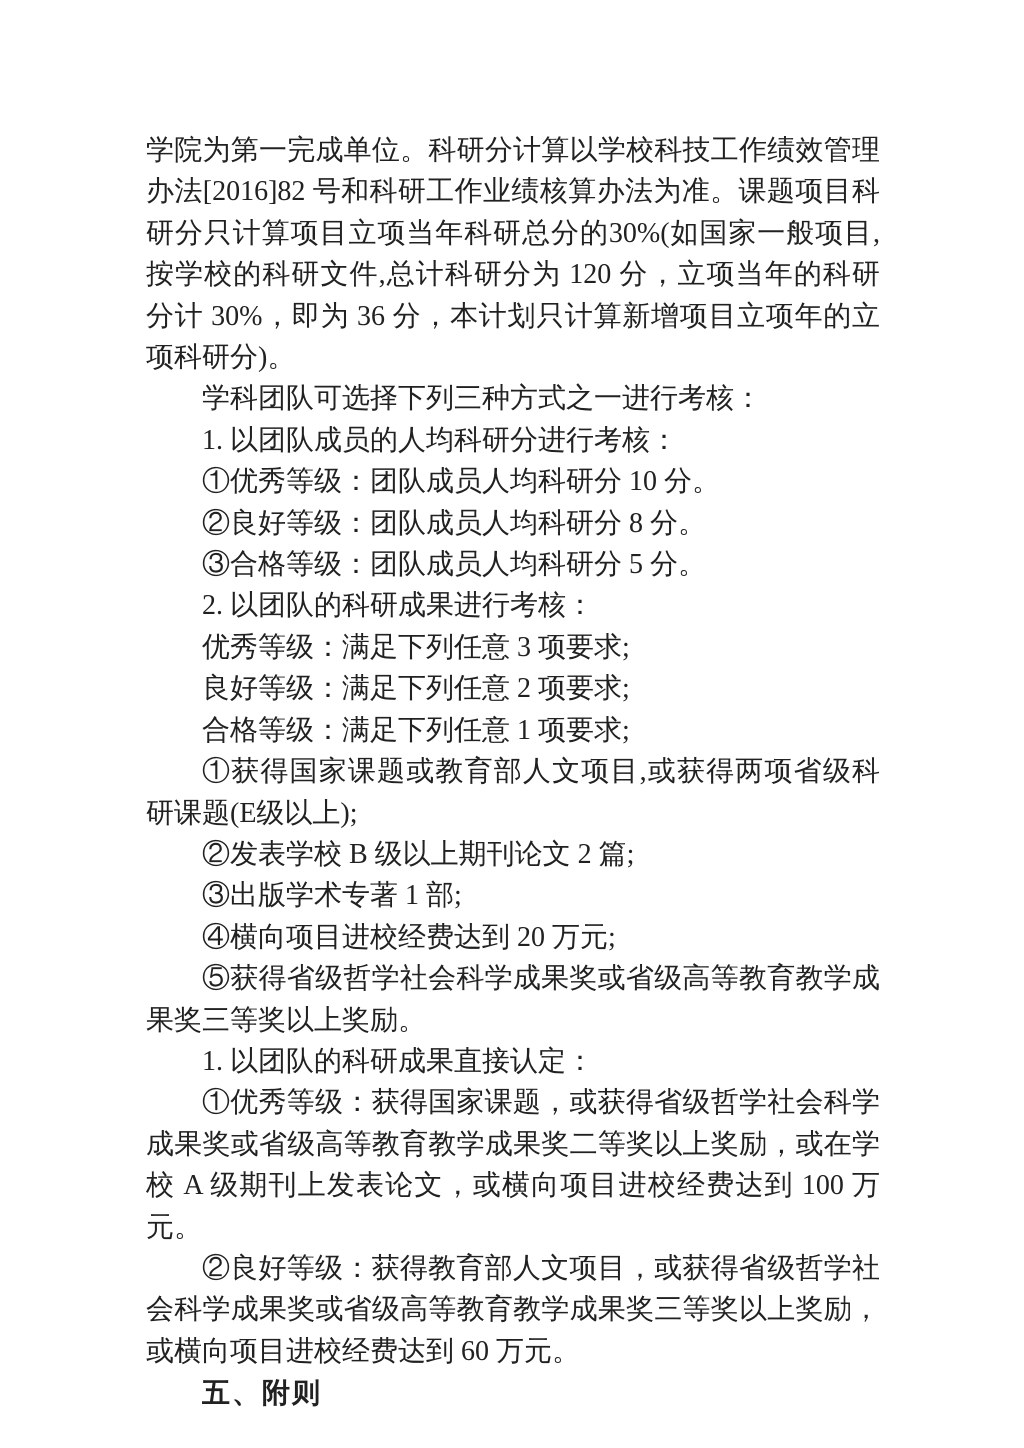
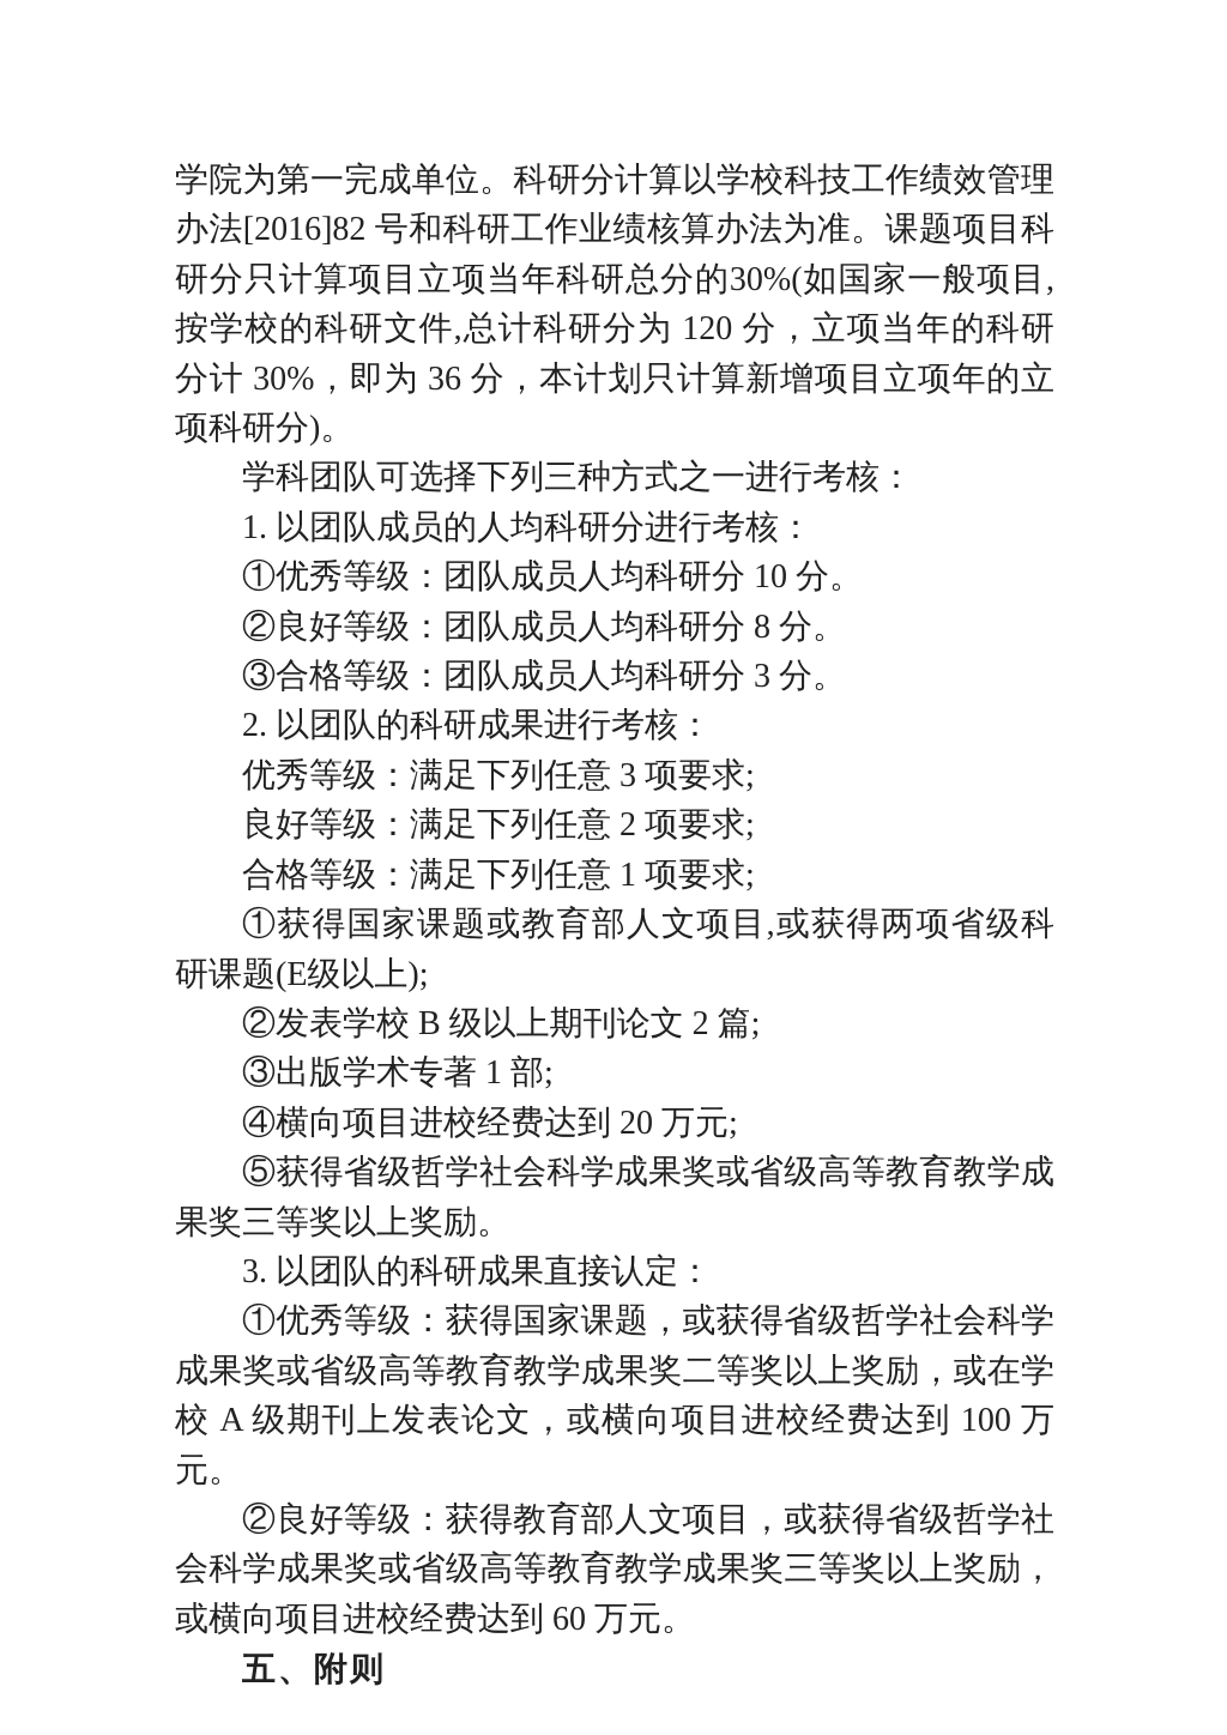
  学院为第一完成单位。科研分计算以学校科技工作绩效管理办法[2016]82 号和科研工作业绩核算办法为准。课题项目科研分只计算项目立项当年科研总分的30%(如国家一般项目,按学校的科研文件,总计科研分为 120 分，立项当年的科研分计 30%，即为 36 分，本计划只计算新增项目立项年的立项科研分)。
  学科团队可选择下列三种方式之一进行考核：
  1. 以团队成员的人均科研分进行考核：
  ①优秀等级：团队成员人均科研分 10 分。
  ②良好等级：团队成员人均科研分 8 分。
- ③合格等级：团队成员人均科研分 5 分。
+ ③合格等级：团队成员人均科研分 3 分。
  2. 以团队的科研成果进行考核：
  优秀等级：满足下列任意 3 项要求;
  良好等级：满足下列任意 2 项要求;
  合格等级：满足下列任意 1 项要求;
  ①获得国家课题或教育部人文项目,或获得两项省级科研课题(E级以上);
  ②发表学校 B 级以上期刊论文 2 篇;
  ③出版学术专著 1 部;
  ④横向项目进校经费达到 20 万元;
  ⑤获得省级哲学社会科学成果奖或省级高等教育教学成果奖三等奖以上奖励。
- 1. 以团队的科研成果直接认定：
+ 3. 以团队的科研成果直接认定：
  ①优秀等级：获得国家课题，或获得省级哲学社会科学成果奖或省级高等教育教学成果奖二等奖以上奖励，或在学校 A 级期刊上发表论文，或横向项目进校经费达到 100 万元。
  ②良好等级：获得教育部人文项目，或获得省级哲学社会科学成果奖或省级高等教育教学成果奖三等奖以上奖励，或横向项目进校经费达到 60 万元。
  五、附则
